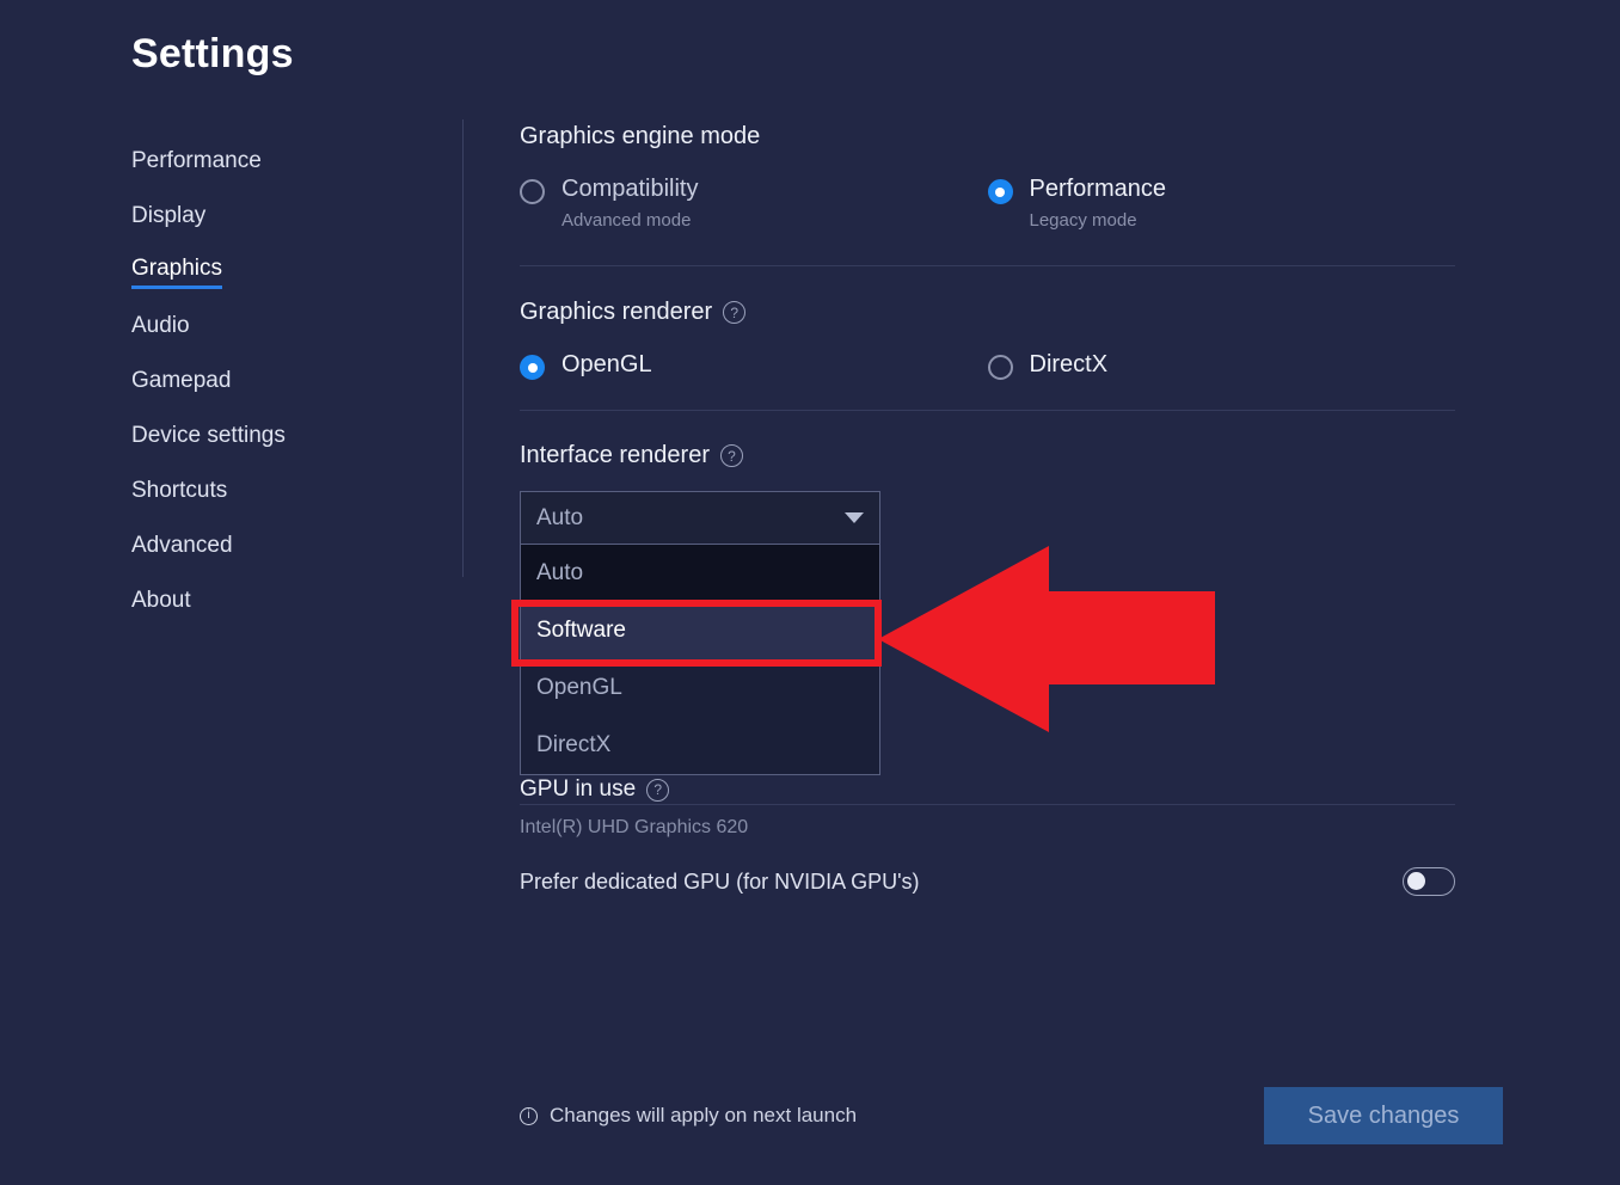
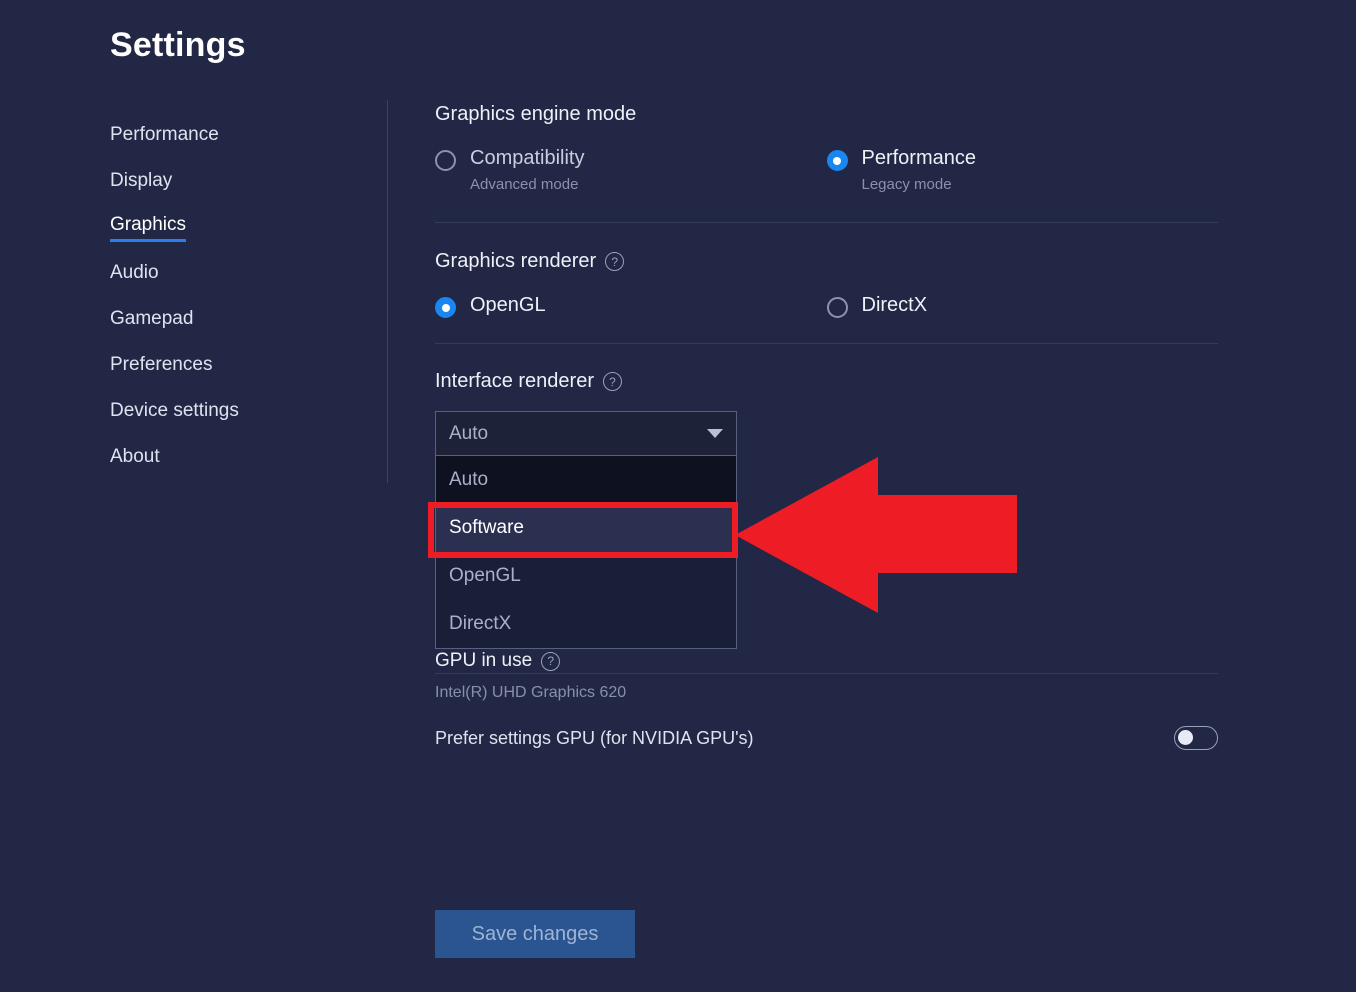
  Settings
  Performance
  Display
  Graphics
  Audio
  Gamepad
+ Preferences
  Device settings
- Shortcuts
- Advanced
  About
  Graphics engine mode
  Compatibility
  Advanced mode
  Performance
  Legacy mode
  Graphics renderer
  ?
  OpenGL
  DirectX
  Interface renderer
  ?
  Auto
  Auto
  Software
  OpenGL
  DirectX
  GPU in use
  ?
  Intel(R) UHD Graphics 620
- Prefer dedicated GPU (for NVIDIA GPU's)
+ Prefer settings GPU (for NVIDIA GPU's)
- i
- Changes will apply on next launch
  Save changes
